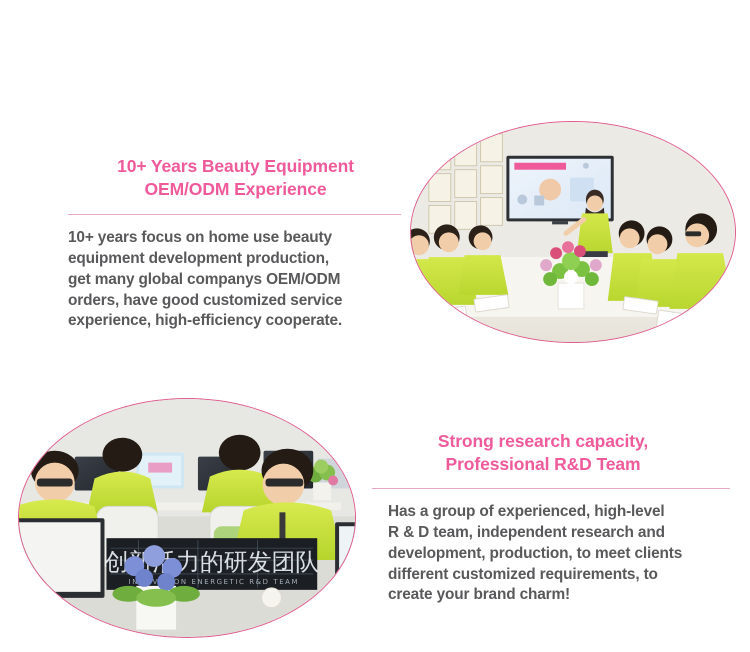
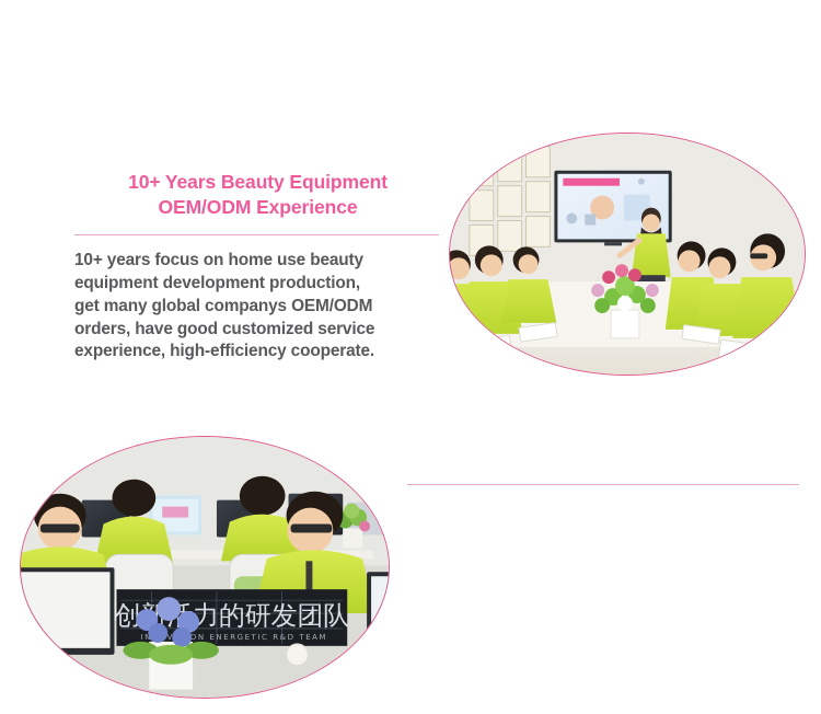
  10+ Years Beauty Equipment
  OEM/ODM Experience
  10+ years focus on home use beauty
  equipment development production,
  get many global companys OEM/ODM
  orders, have good customized service
  experience, high-efficiency cooperate.
  创活力的研发团队
  INVON ENERGETIC R&D TEAM
- Strong research capacity,
- Professional R&D Team
- Has a group of experienced, high-level
- R & D team, independent research and
- development, production, to meet clients
- different customized requirements, to
- create your brand charm!
